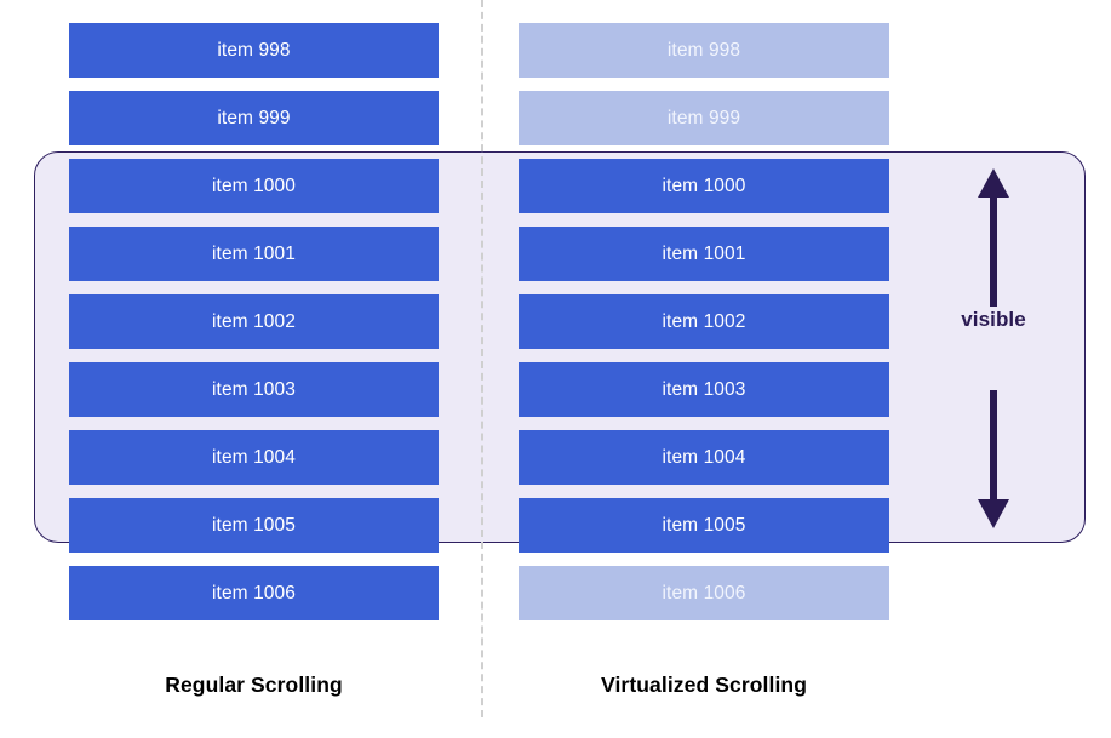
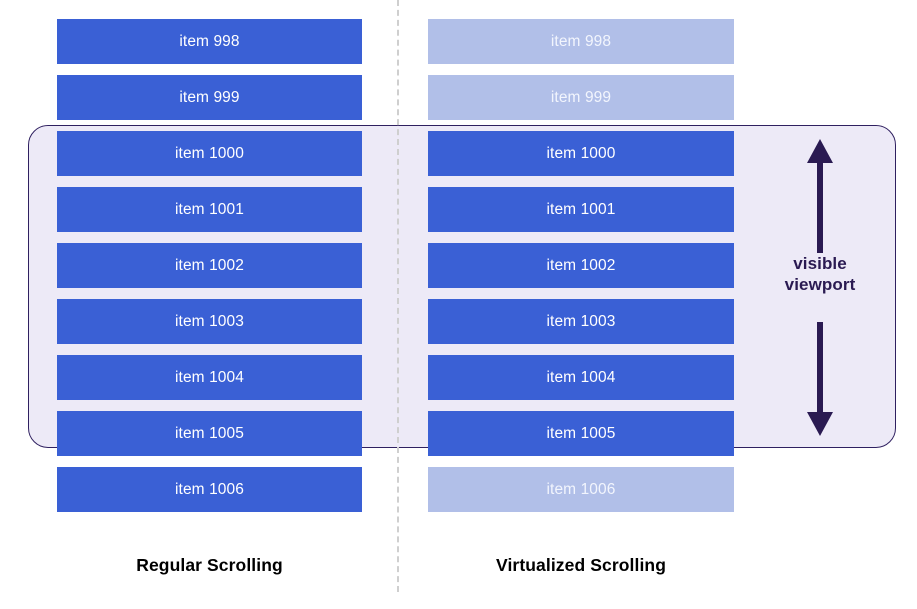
  item 998
  item 999
  item 1000
  item 1001
  item 1002
  item 1003
  item 1004
  item 1005
  item 1006
  item 998
  item 999
  item 1000
  item 1001
  item 1002
  item 1003
  item 1004
  item 1005
  item 1006
  visible
+ viewport
  Regular Scrolling
  Virtualized Scrolling
